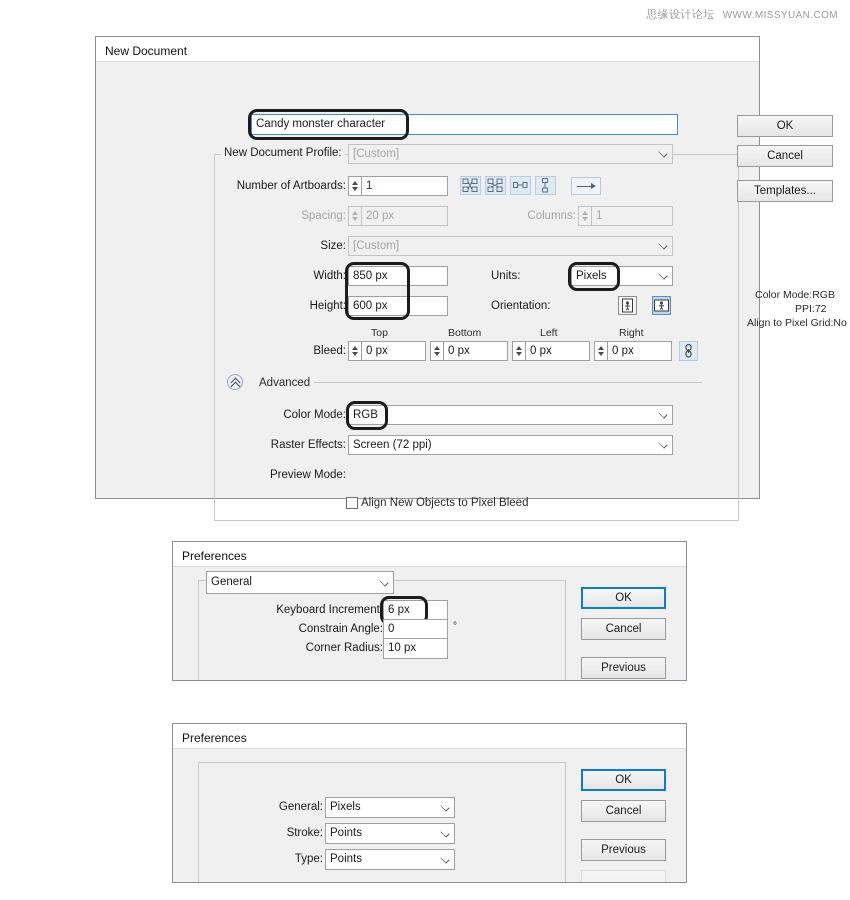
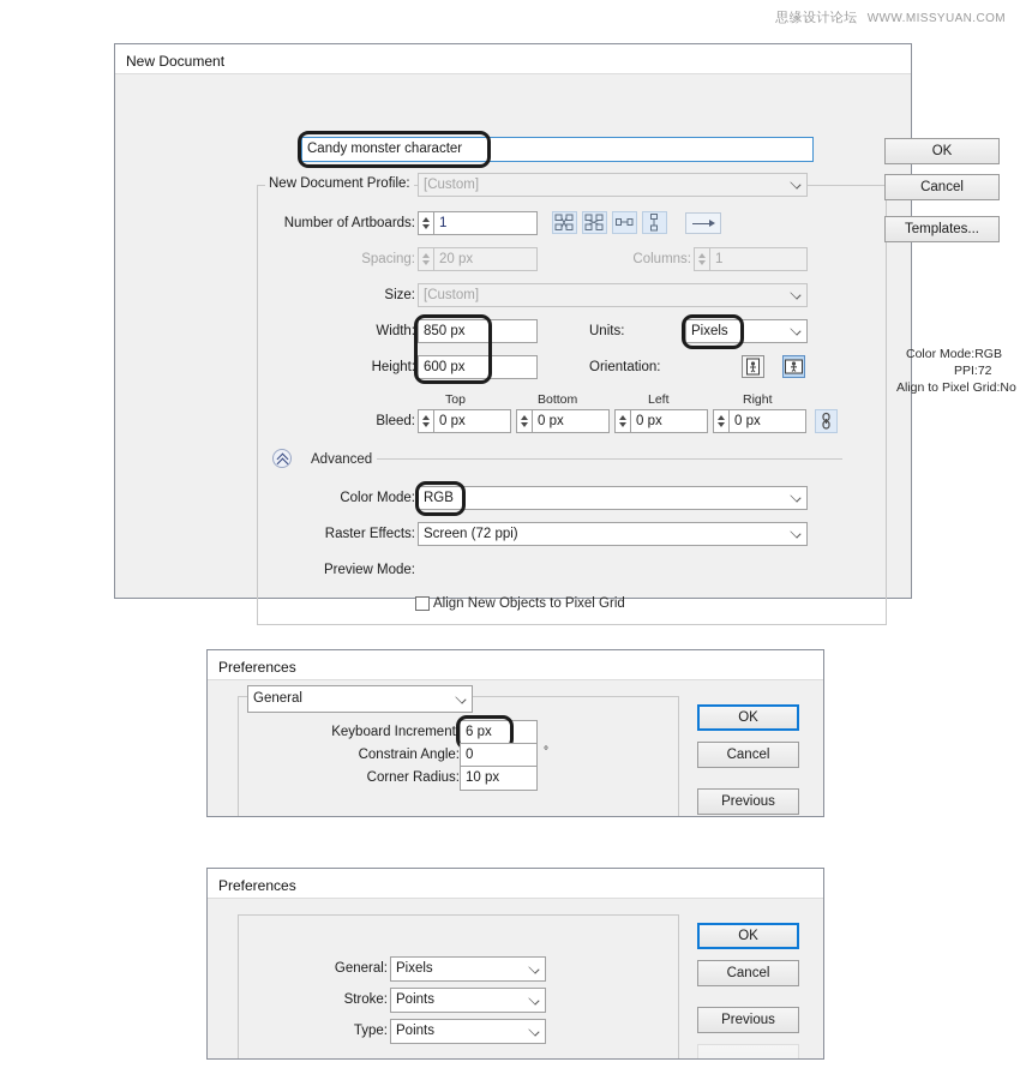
  思缘设计论坛 WWW.MISSYUAN.COM
  New Document
  Candy monster character
  New Document Profile:
  [Custom]
  Number of Artboards:
  1
  Spacing:
  20 px
  Columns:
  1
  Size:
  [Custom]
  Width:
  850 px
  Height:
  600 px
  Units:
  Pixels
  Orientation:
  Top
  Bottom
  Left
  Right
  Bleed:
  0 px
  0 px
  0 px
  0 px
  Advanced
  Color Mode:
  RGB
  Raster Effects:
  Screen (72 ppi)
  Preview Mode:
- Align New Objects to Pixel Bleed
+ Align New Objects to Pixel Grid
  OK
  Cancel
  Templates...
  Color Mode:RGB
  PPI:72
  Align to Pixel Grid:No
  Preferences
  General
  Keyboard Increment:
  6 px
  Constrain Angle:
  0
  °
  Corner Radius:
  10 px
  OK
  Cancel
  Previous
  Preferences
  General:
  Pixels
  Stroke:
  Points
  Type:
  Points
  OK
  Cancel
  Previous
